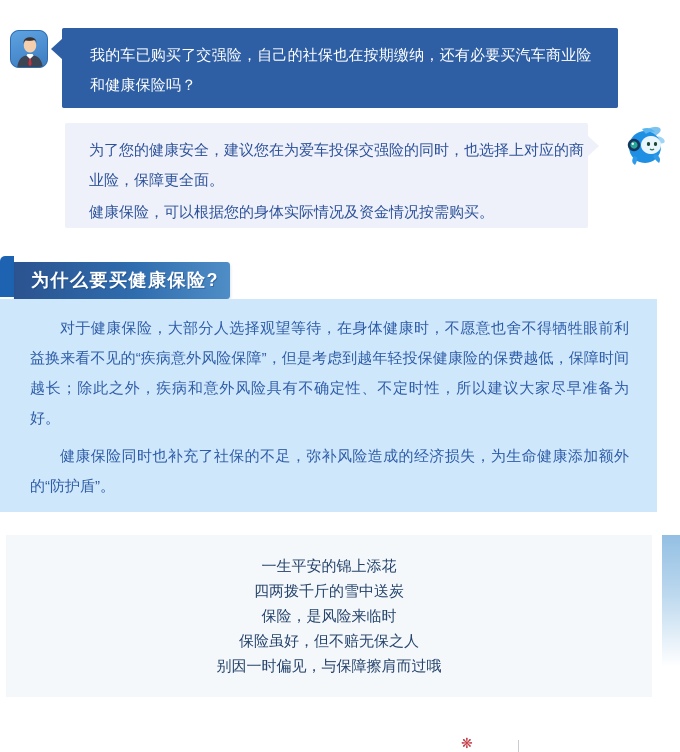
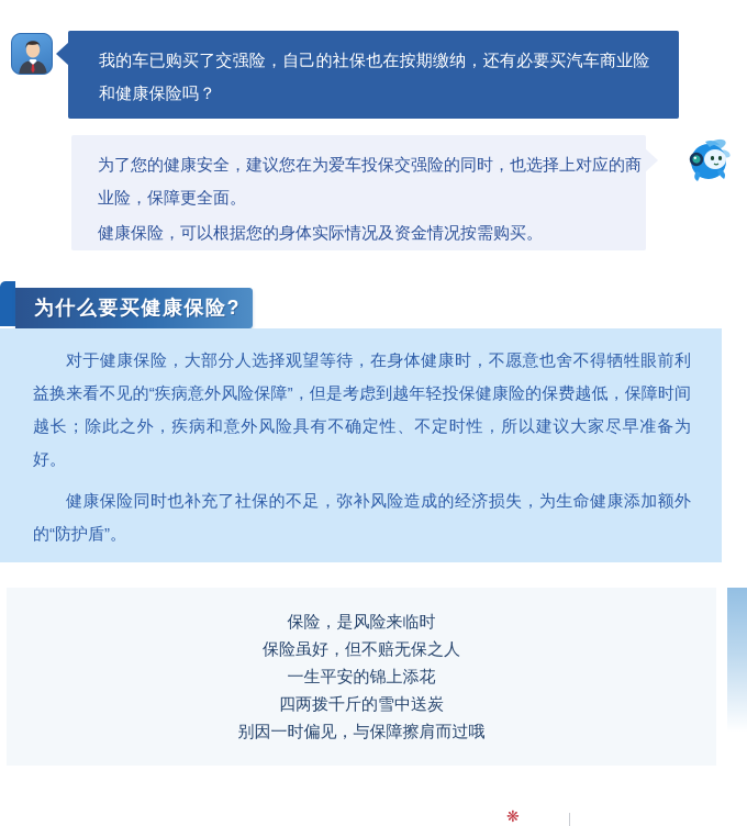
  我的车已购买了交强险，自己的社保也在按期缴纳，还有必要买汽车商业险和健康保险吗？
  为了您的健康安全，建议您在为爱车投保交强险的同时，也选择上对应的商业险，保障更全面。
  健康保险，可以根据您的身体实际情况及资金情况按需购买。
  为什么要买健康保险?
  对于健康保险，大部分人选择观望等待，在身体健康时，不愿意也舍不得牺牲眼前利益换来看不见的“疾病意外风险保障”，但是考虑到越年轻投保健康险的保费越低，保障时间越长；除此之外，疾病和意外风险具有不确定性、不定时性，所以建议大家尽早准备为好。
  健康保险同时也补充了社保的不足，弥补风险造成的经济损失，为生命健康添加额外的“防护盾”。
- 一生平安的锦上添花
+ 保险，是风险来临时
- 四两拨千斤的雪中送炭
+ 保险虽好，但不赔无保之人
- 保险，是风险来临时
+ 一生平安的锦上添花
- 保险虽好，但不赔无保之人
+ 四两拨千斤的雪中送炭
  别因一时偏见，与保障擦肩而过哦
  ❋
